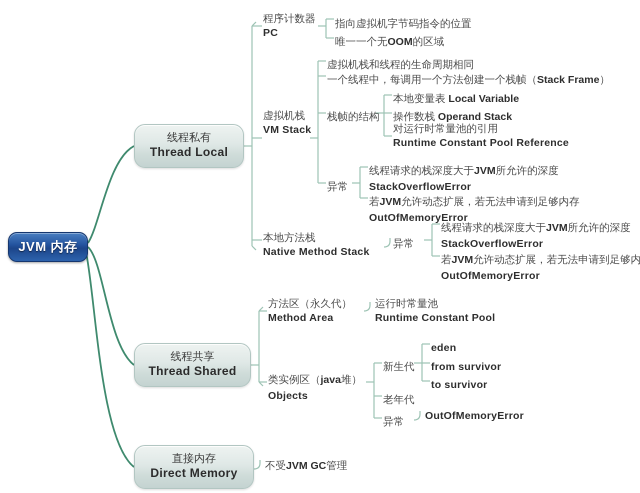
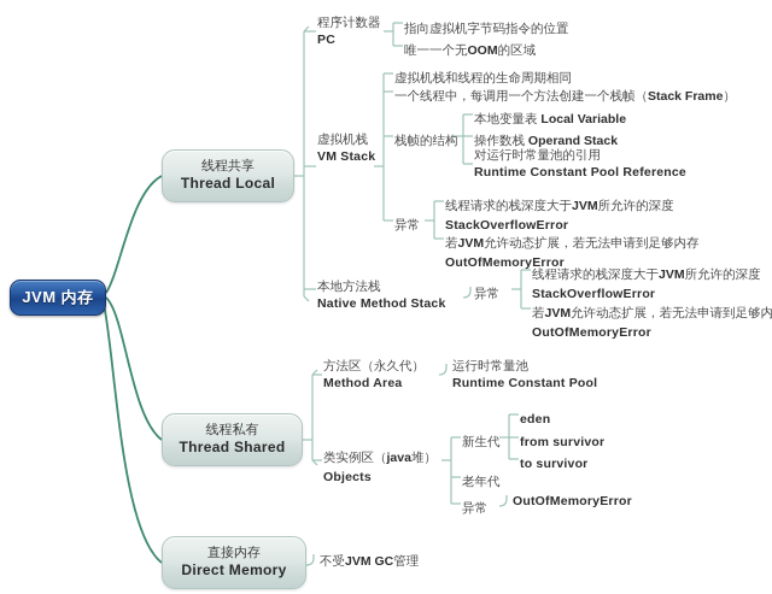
  JVM 内存
- 线程私有
+ 线程共享
  Thread Local
- 线程共享
+ 线程私有
  Thread Shared
  直接内存
  Direct Memory
  程序计数器
  PC
  指向虚拟机字节码指令的位置
  唯一一个无OOM的区域
  虚拟机栈
  VM Stack
  虚拟机栈和线程的生命周期相同
  一个线程中，每调用一个方法创建一个栈帧（Stack Frame）
  栈帧的结构
  本地变量表 Local Variable
  操作数栈 Operand Stack
  对运行时常量池的引用
  Runtime Constant Pool Reference
  异常
  线程请求的栈深度大于JVM所允许的深度
  StackOverflowError
  若JVM允许动态扩展，若无法申请到足够内存
  OutOfMemoryError
  本地方法栈
  Native Method Stack
  异常
  线程请求的栈深度大于JVM所允许的深度
  StackOverflowError
  若JVM允许动态扩展，若无法申请到足够内
  OutOfMemoryError
  方法区（永久代）
  Method Area
  运行时常量池
  Runtime Constant Pool
  类实例区（java堆）
  Objects
  新生代
  eden
  from survivor
  to survivor
  老年代
  异常
  OutOfMemoryError
  不受JVM GC管理
